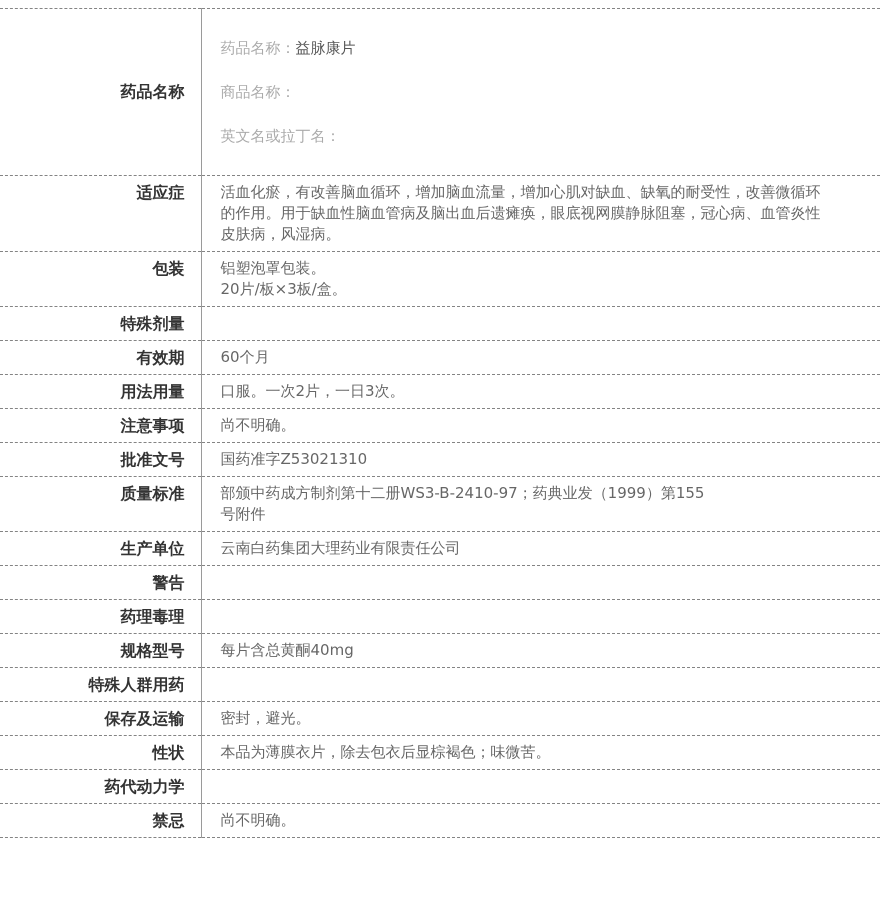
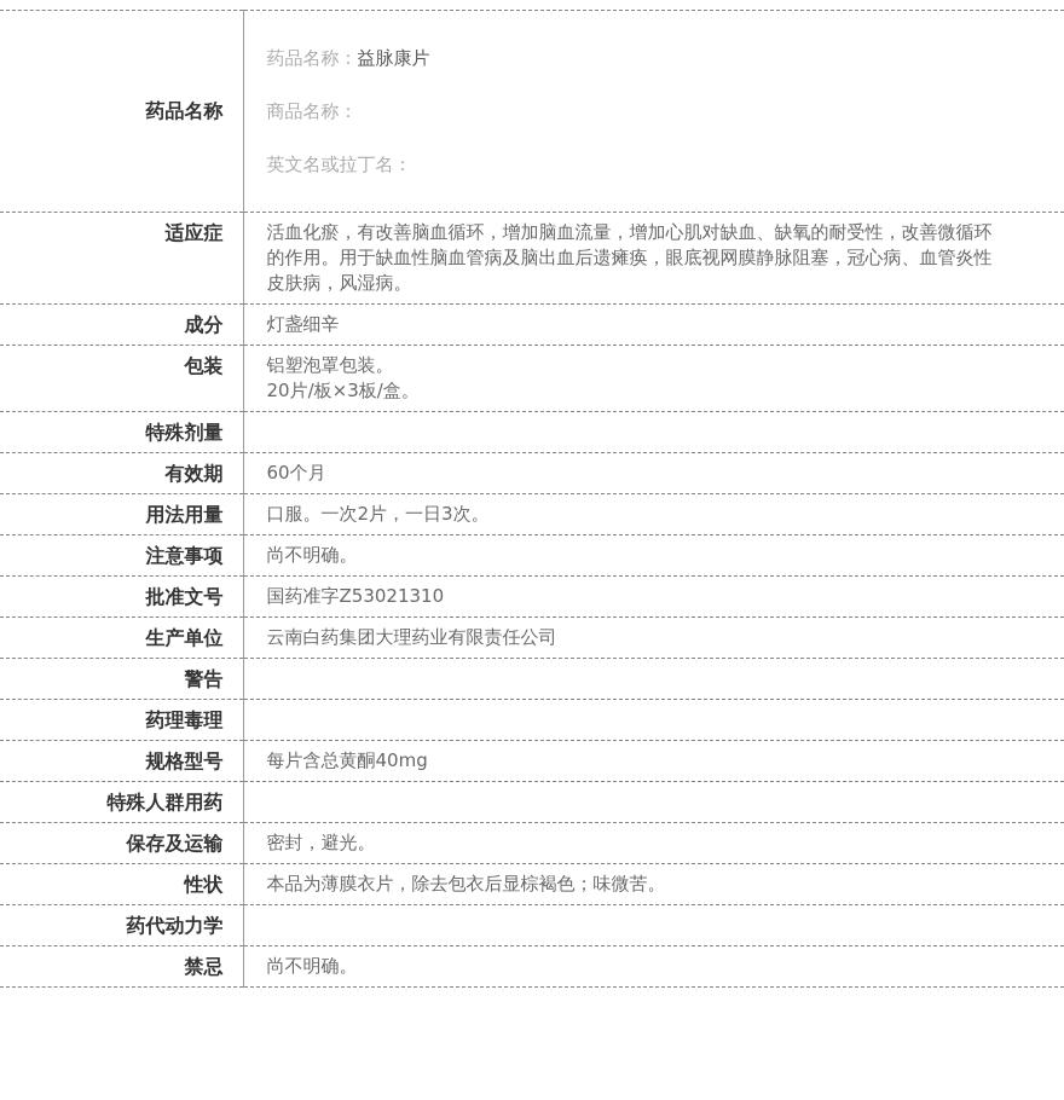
  药品名称	药品名称：益脉康片 商品名称： 英文名或拉丁名：
  适应症	活血化瘀，有改善脑血循环，增加脑血流量，增加心肌对缺血、缺氧的耐受性，改善微循环 的作用。用于缺血性脑血管病及脑出血后遗瘫痪，眼底视网膜静脉阻塞，冠心病、血管炎性 皮肤病，风湿病。
+ 成分	灯盏细辛
  包装	铝塑泡罩包装。 20片/板×3板/盒。
  特殊剂量
  有效期	60个月
  用法用量	口服。一次2片，一日3次。
  注意事项	尚不明确。
  批准文号	国药准字Z53021310
- 质量标准	部颁中药成方制剂第十二册WS3-B-2410-97；药典业发（1999）第155 号附件
  生产单位	云南白药集团大理药业有限责任公司
  警告
  药理毒理
  规格型号	每片含总黄酮40mg
  特殊人群用药
  保存及运输	密封，避光。
  性状	本品为薄膜衣片，除去包衣后显棕褐色；味微苦。
  药代动力学
  禁忌	尚不明确。
